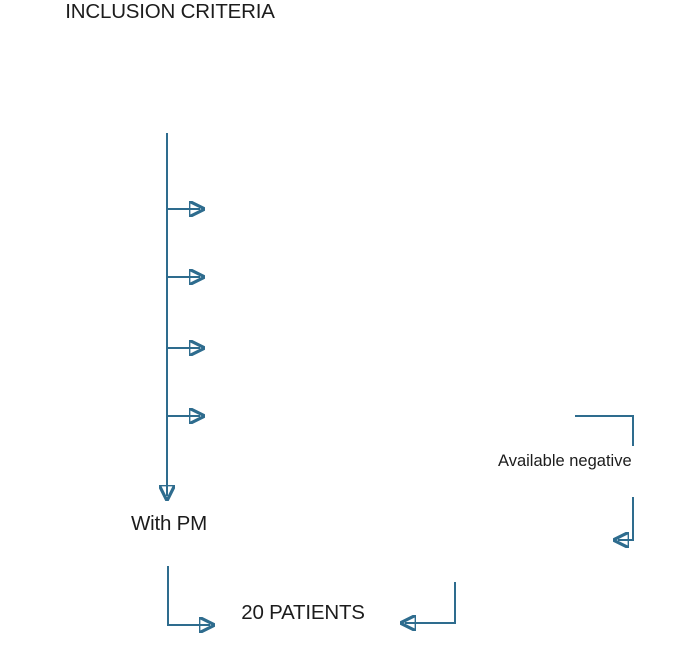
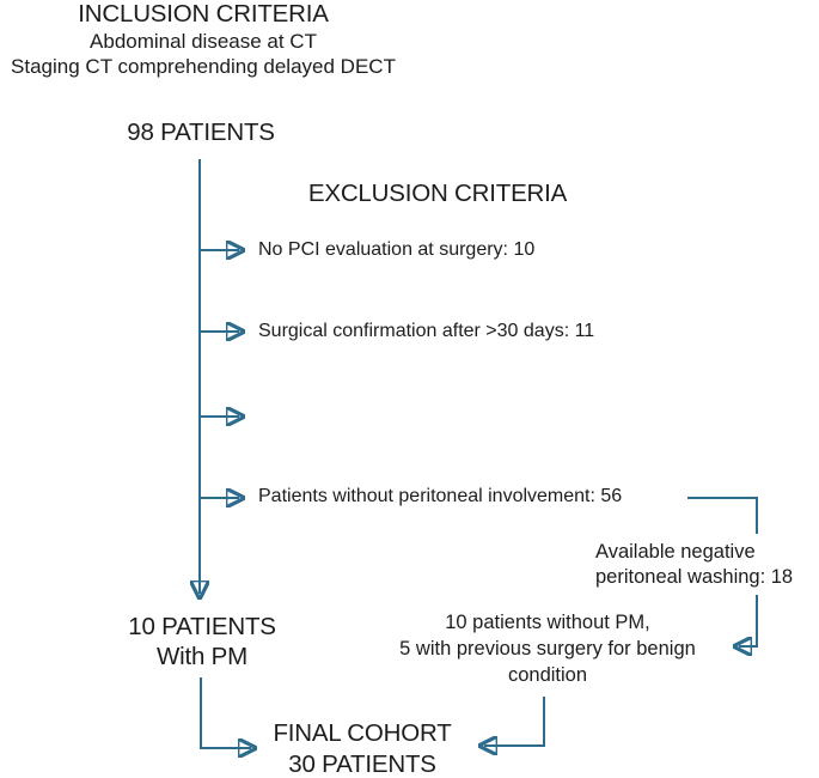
  INCLUSION CRITERIA
+ Abdominal disease at CT
+ Staging CT comprehending delayed DECT
+ 98 PATIENTS
+ EXCLUSION CRITERIA
+ No PCI evaluation at surgery: 10
+ Surgical confirmation after >30 days: 11
+ Patients without peritoneal involvement: 56
  Available negative
+ peritoneal washing: 18
+ 10 patients without PM,
+ 5 with previous surgery for benign
+ condition
+ 10 PATIENTS
  With PM
+ FINAL COHORT
- 20 PATIENTS
+ 30 PATIENTS
